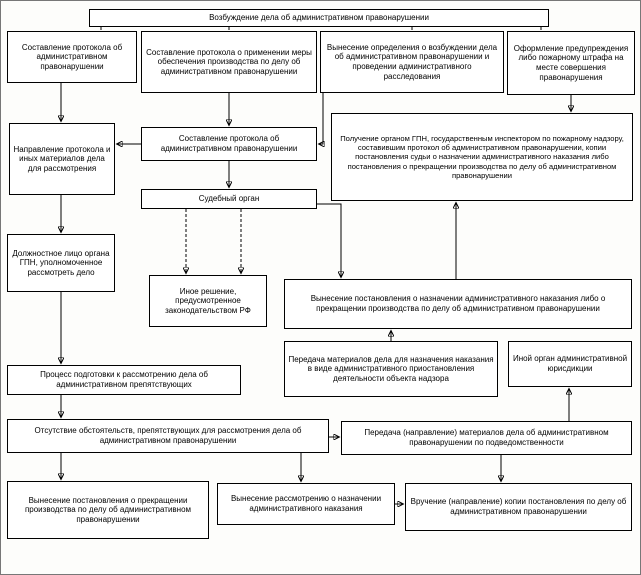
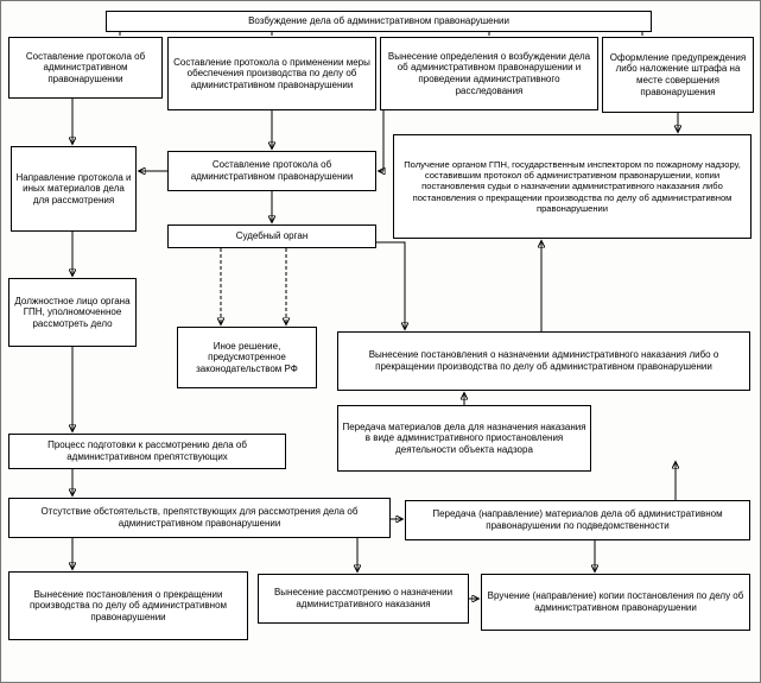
  Возбуждение дела об административном правонарушении
  Составление протокола об административном правонарушении
  Составление протокола о применении меры обеспечения производства по делу об административном правонарушении
  Вынесение определения о возбуждении дела об административном правонарушении и проведении административного расследования
- Оформление предупреждения либо пожарному штрафа на месте совершения правонарушения
+ Оформление предупреждения либо наложение штрафа на месте совершения правонарушения
  Направление протокола и иных материалов дела для рассмотрения
  Составление протокола об административном правонарушении
  Получение органом ГПН, государственным инспектором по пожарному надзору, составившим протокол об административном правонарушении, копии постановления судьи о назначении административного наказания либо постановления о прекращении производства по делу об административном правонарушении
  Судебный орган
  Должностное лицо органа ГПН, уполномоченное рассмотреть дело
  Иное решение, предусмотренное законодательством РФ
  Вынесение постановления о назначении административного наказания либо о прекращении производства по делу об административном правонарушении
  Передача материалов дела для назначения наказания в виде административного приостановления деятельности объекта надзора
- Иной орган административной юрисдикции
  Процесс подготовки к рассмотрению дела об административном препятствующих
  Отсутствие обстоятельств, препятствующих для рассмотрения дела об административном правонарушении
  Передача (направление) материалов дела об административном правонарушении по подведомственности
  Вынесение постановления о прекращении производства по делу об административном правонарушении
  Вынесение рассмотрению о назначении административного наказания
  Вручение (направление) копии постановления по делу об административном правонарушении
